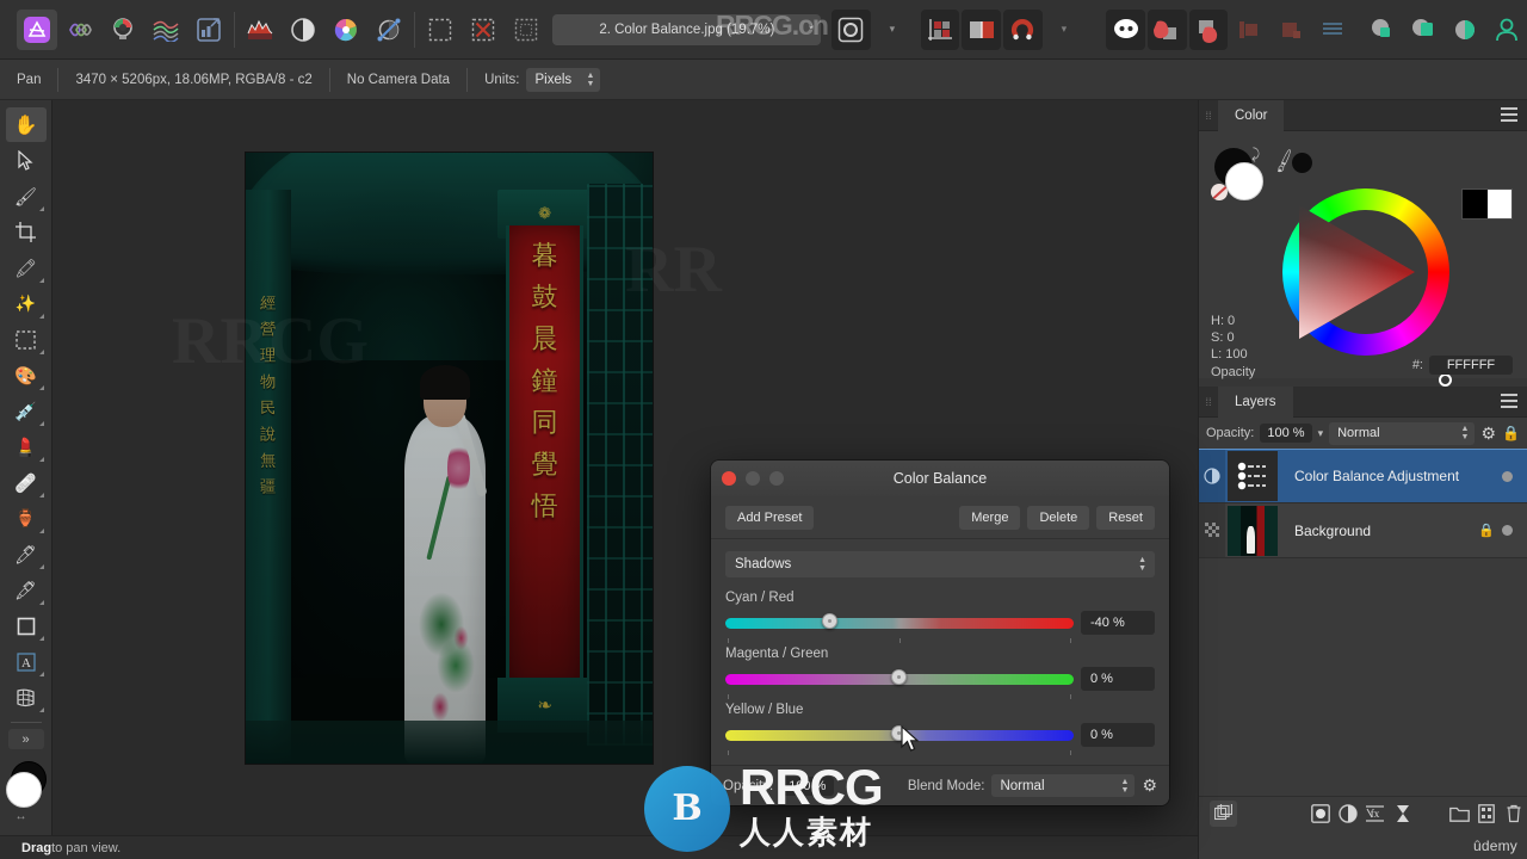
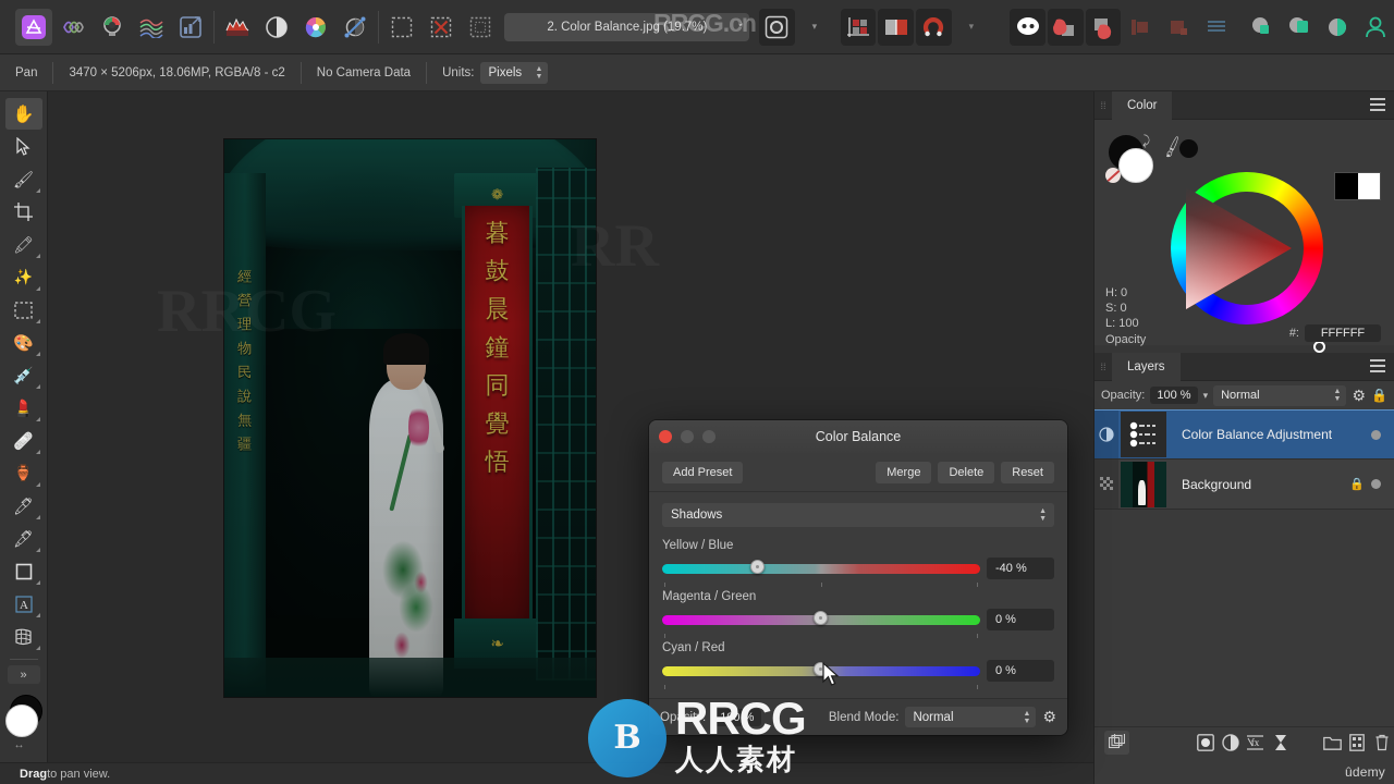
  2. Color Balance.jpg (19.7%)
  *
  RRCG.cn
  ▾
  ▾
  Pan
  3470 × 5206px, 18.06MP, RGBA/8 - c2
  No Camera Data
  Units:
  Pixels
  ✋
  🖌
  🖍
  ✨
  🎨
  💉
  💄
  🩹
  🏺
  🖊
  🖋
  A
  »
  ↔
  RRCG
  RR
  ⁞⁞
  Color
  ⤸
  H: 0
  S: 0
  L: 100
  #:
  FFFFFF
  Opacity
  ⁞⁞
  Layers
  Opacity:
  100 %
  ▾
  Normal
  ⚙
  🔒
  Color Balance Adjustment
  Background
  🔒
  fx
  ûdemy
  Drag
  to pan view.
  Color Balance
  Add Preset
  Merge
  Delete
  Reset
  Shadows
- Cyan / Red
+ Yellow / Blue
  -40 %
  Magenta / Green
  0 %
- Yellow / Blue
+ Cyan / Red
  0 %
  Opacity:
  100 %
  Blend Mode:
  Normal
  ⚙
  B
  RRCG
  人人素材
